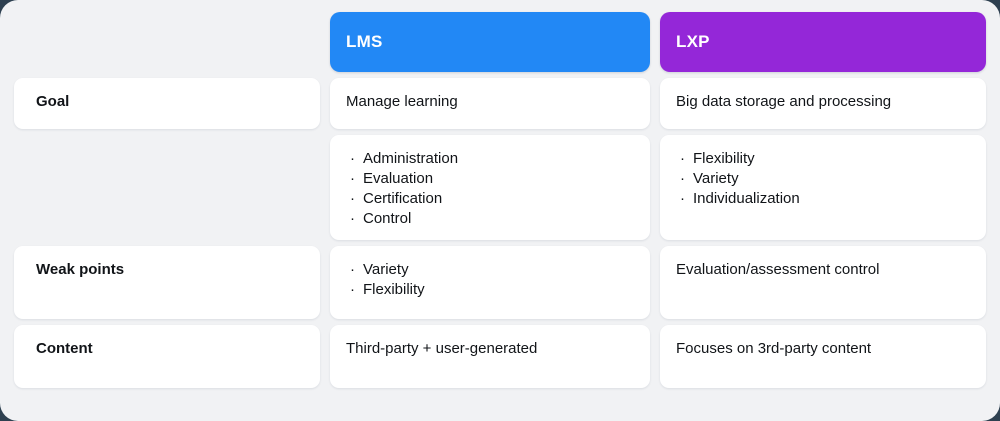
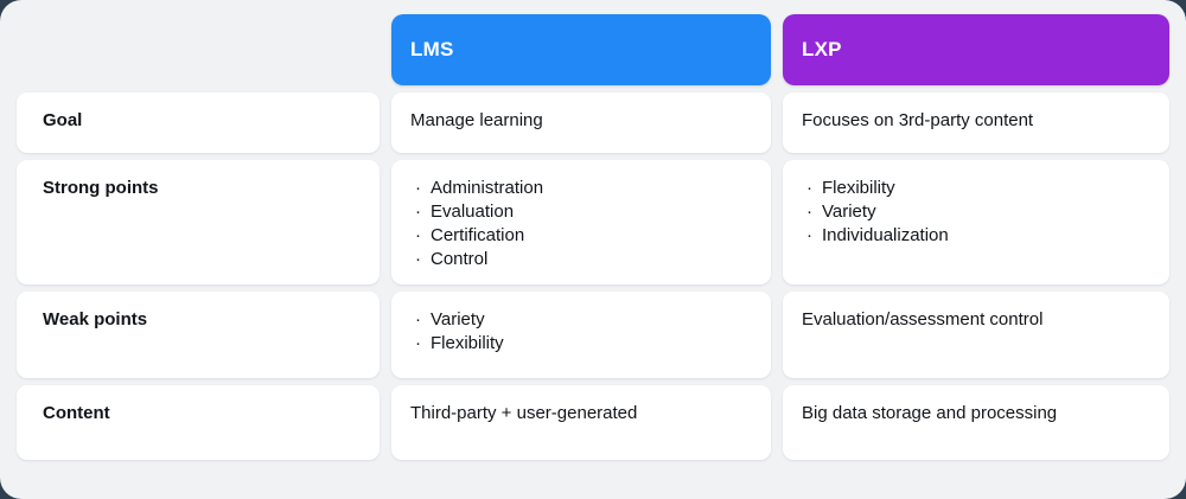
  LMS
  LXP
  Goal
  Manage learning
- Big data storage and processing
+ Focuses on 3rd-party content
+ Strong points
  ·
  Administration
  ·
  Evaluation
  ·
  Certification
  ·
  Control
  ·
  Flexibility
  ·
  Variety
  ·
  Individualization
  Weak points
  ·
  Variety
  ·
  Flexibility
  Evaluation/assessment control
  Content
  Third-party + user-generated
- Focuses on 3rd-party content
+ Big data storage and processing
